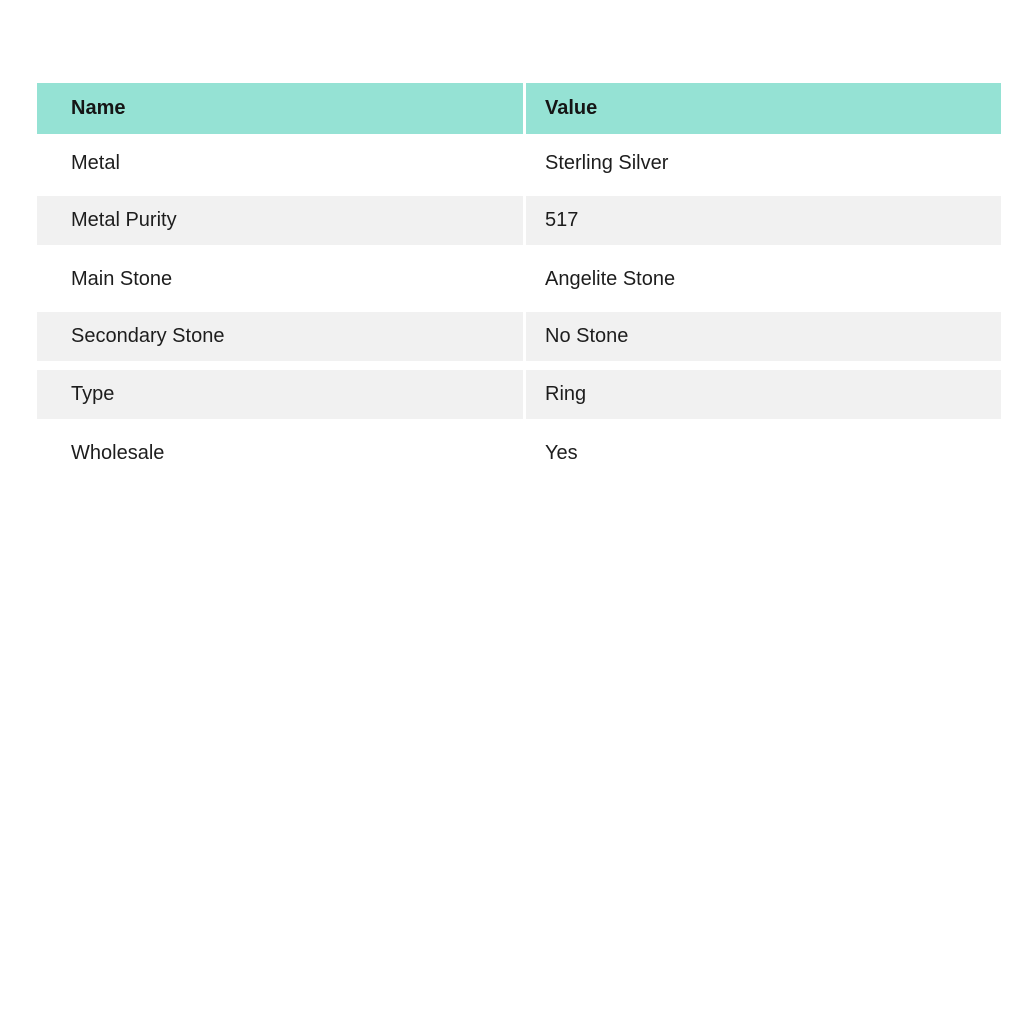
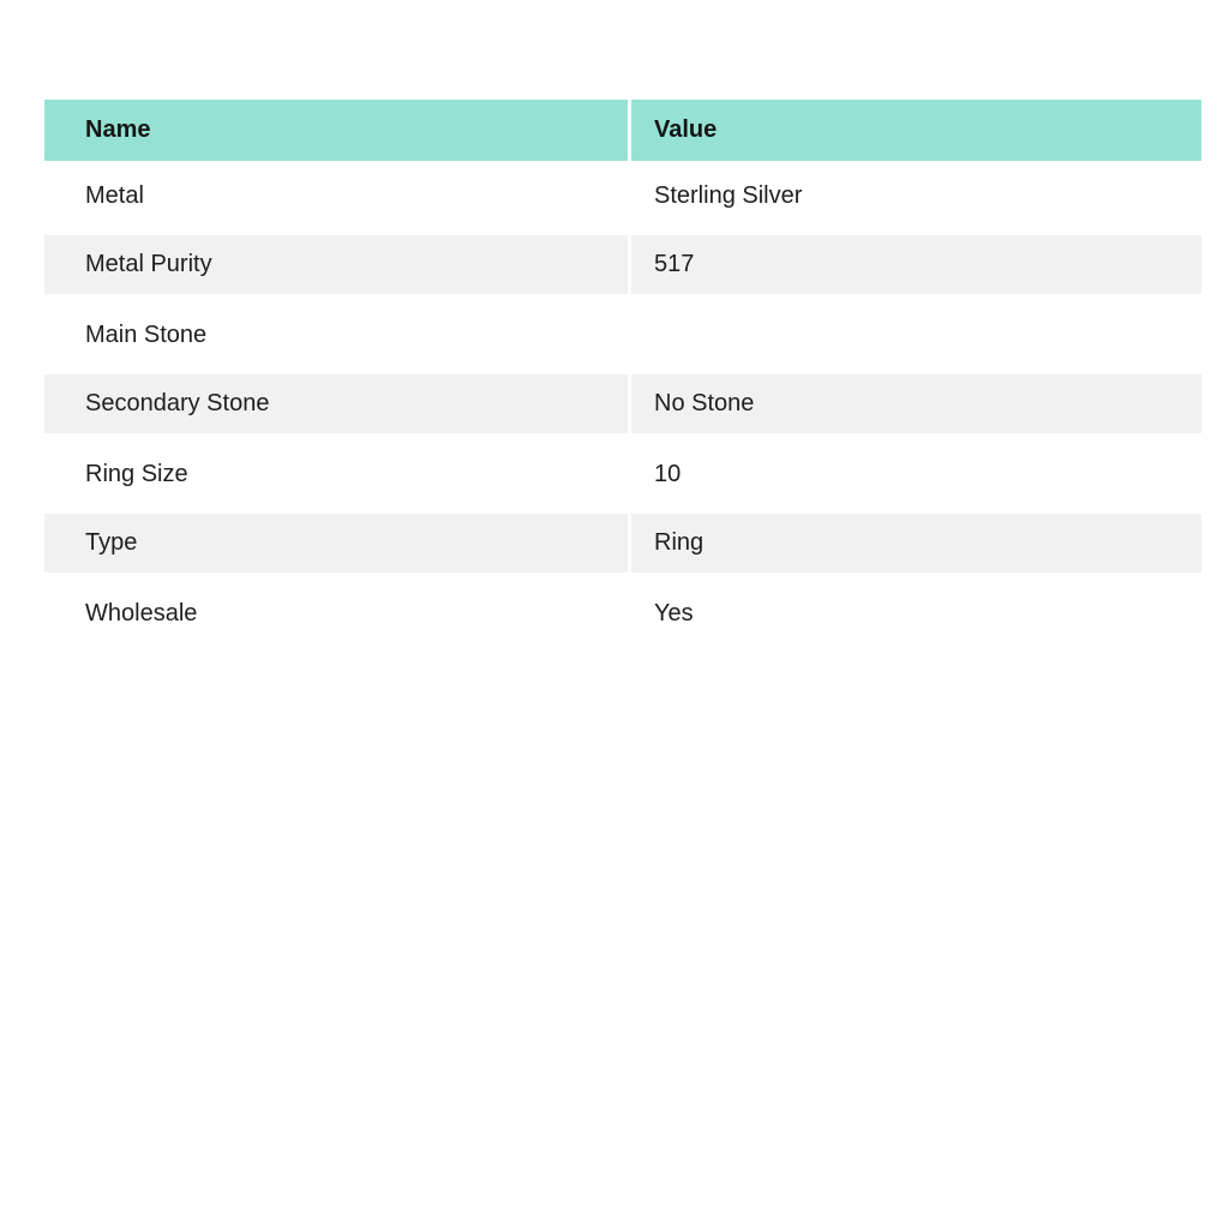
  Name
  Value
  Metal
  Sterling Silver
  Metal Purity
  517
  Main Stone
- Angelite Stone
  Secondary Stone
  No Stone
+ Ring Size
+ 10
  Type
  Ring
  Wholesale
  Yes
